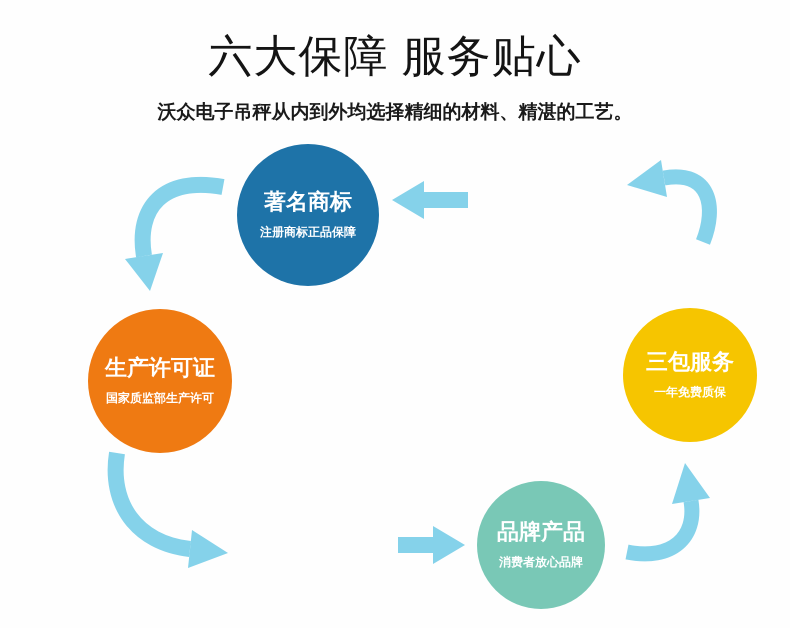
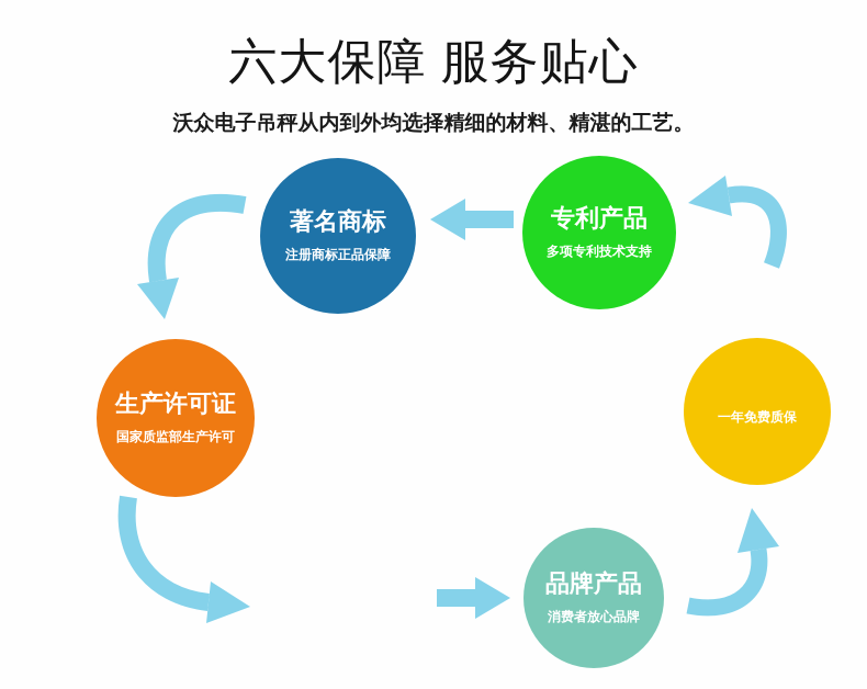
  六大保障 服务贴心
  沃众电子吊秤从内到外均选择精细的材料、精湛的工艺。
  著名商标
  注册商标正品保障
+ 专利产品
+ 多项专利技术支持
  生产许可证
  国家质监部生产许可
- 三包服务
  一年免费质保
  品牌产品
  消费者放心品牌
